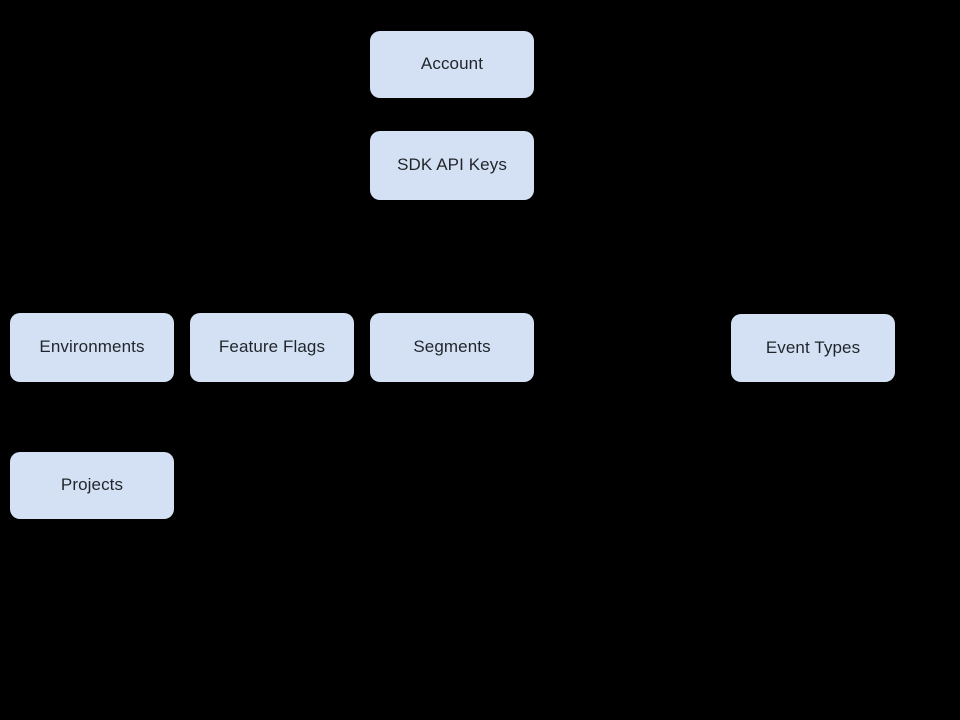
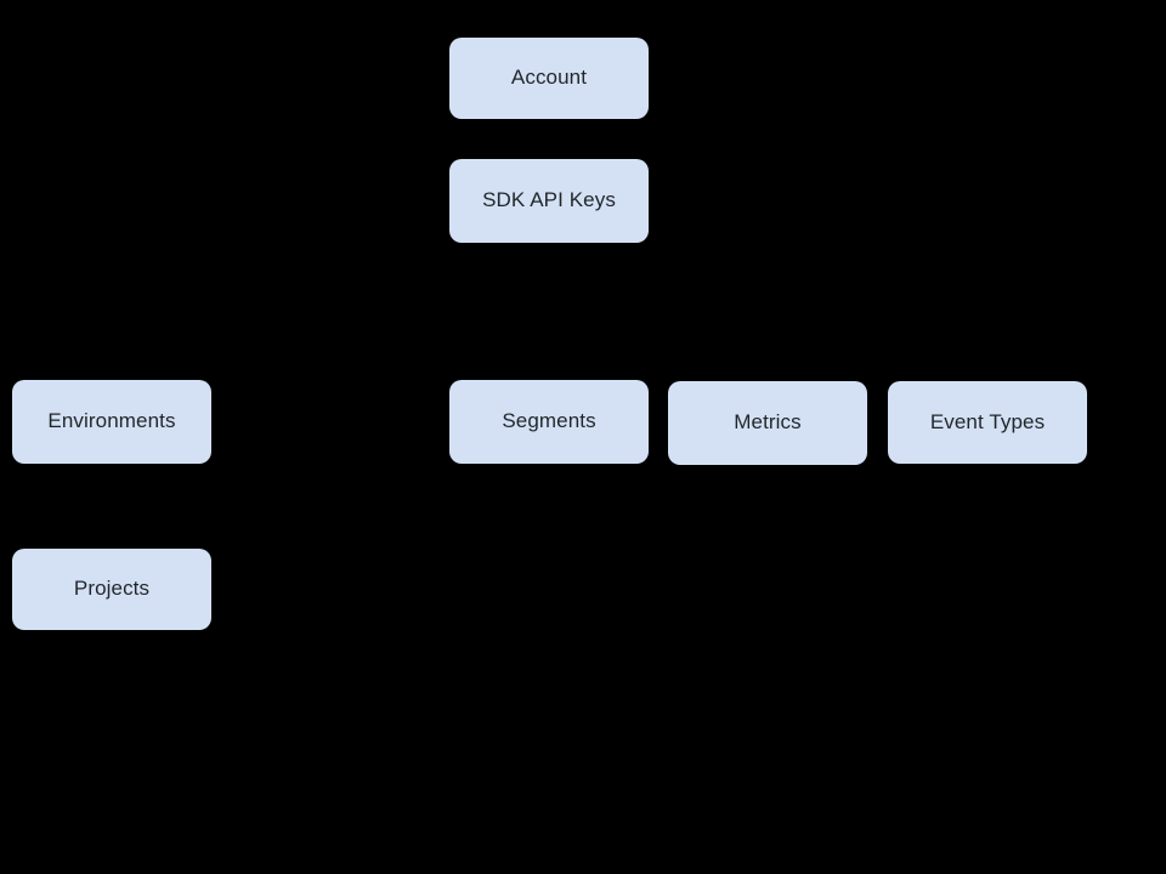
  Account
  SDK API Keys
  Environments
- Feature Flags
  Segments
+ Metrics
  Event Types
  Projects
